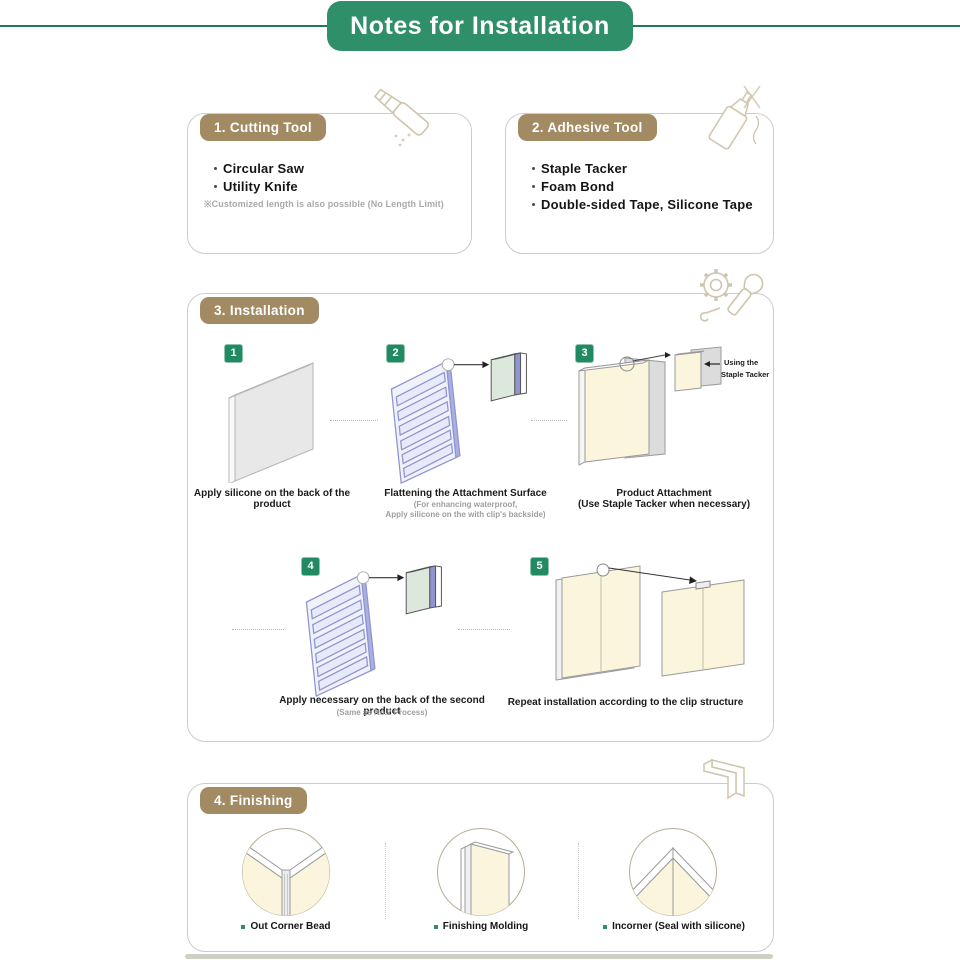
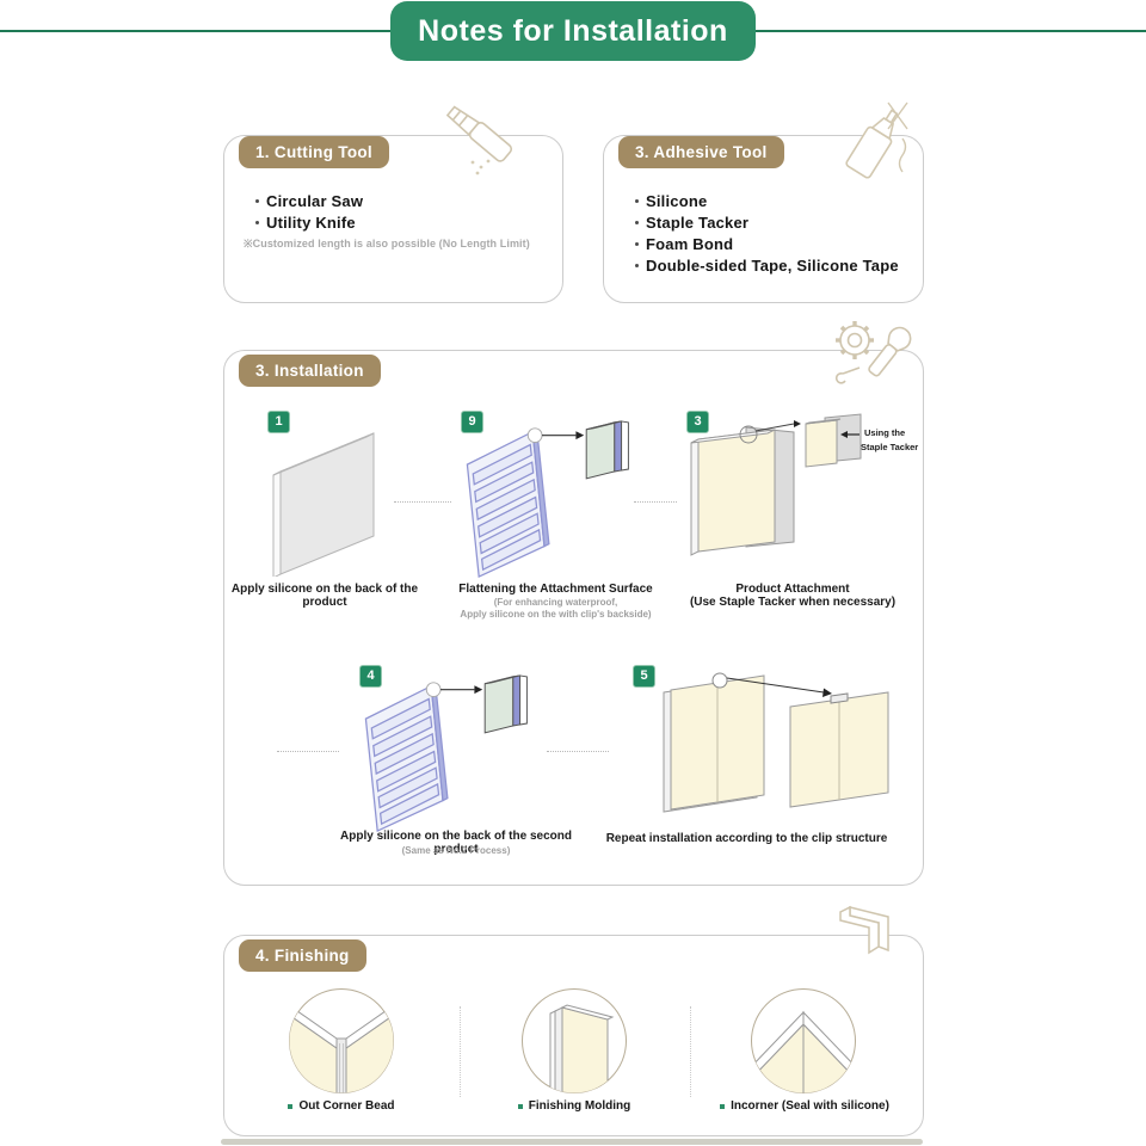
  Notes for Installation
  1. Cutting Tool
  Circular Saw
  Utility Knife
  ※Customized length is also possible (No Length Limit)
- 2. Adhesive Tool
+ 3. Adhesive Tool
+ Silicone
  Staple Tacker
  Foam Bond
  Double-sided Tape, Silicone Tape
  3. Installation
  1
  Apply silicone on the back of the product
- 2
+ 9
  Flattening the Attachment Surface
  (For enhancing waterproof,
  Apply silicone on the with clip's backside)
  3
  Using the
  Staple Tacker
  Product Attachment
  (Use Staple Tacker when necessary)
  4
- Apply necessary on the back of the second product
+ Apply silicone on the back of the second product
  (Same as No.2 Process)
  5
  Repeat installation according to the clip structure
  4. Finishing
  Out Corner Bead
  Finishing Molding
  Incorner (Seal with silicone)
